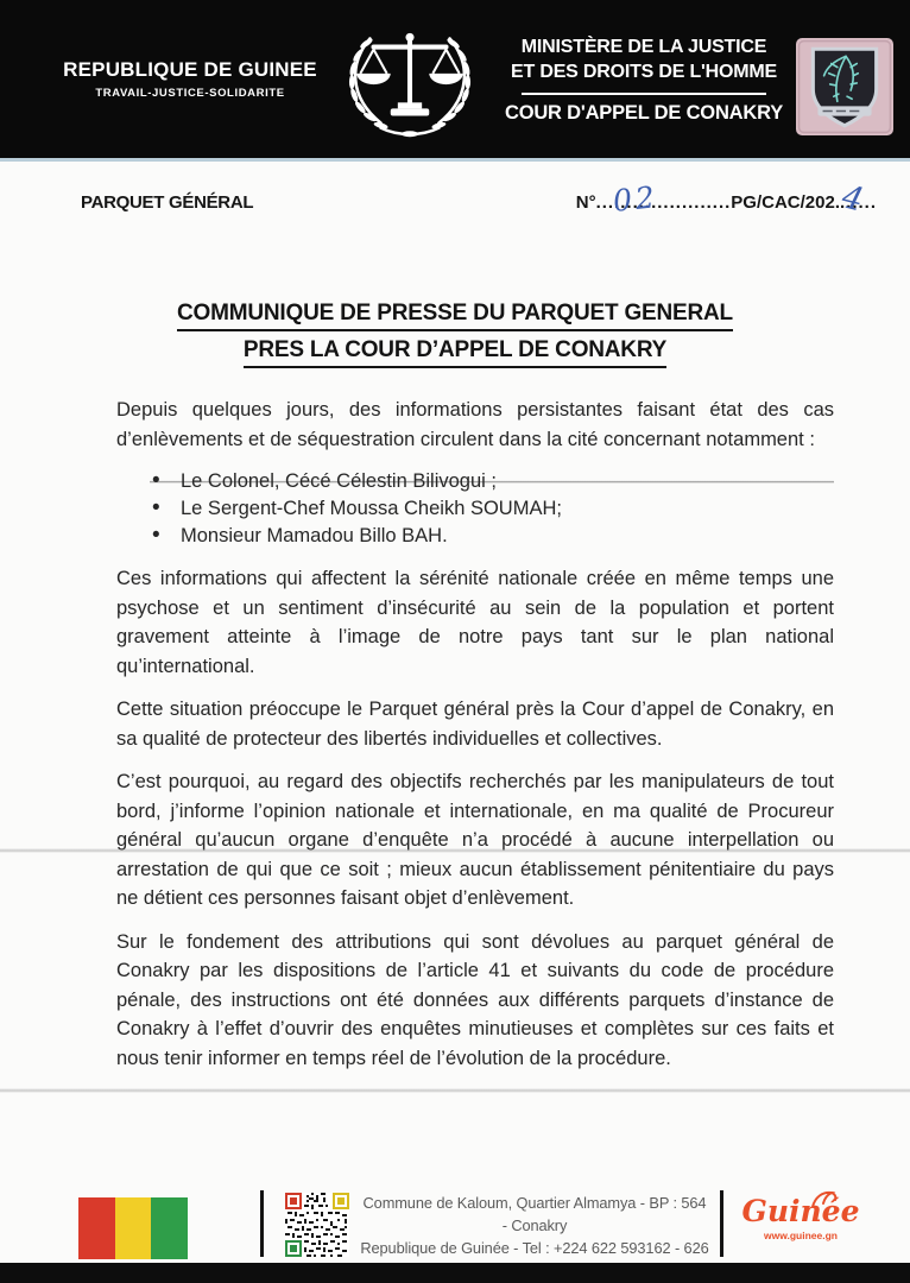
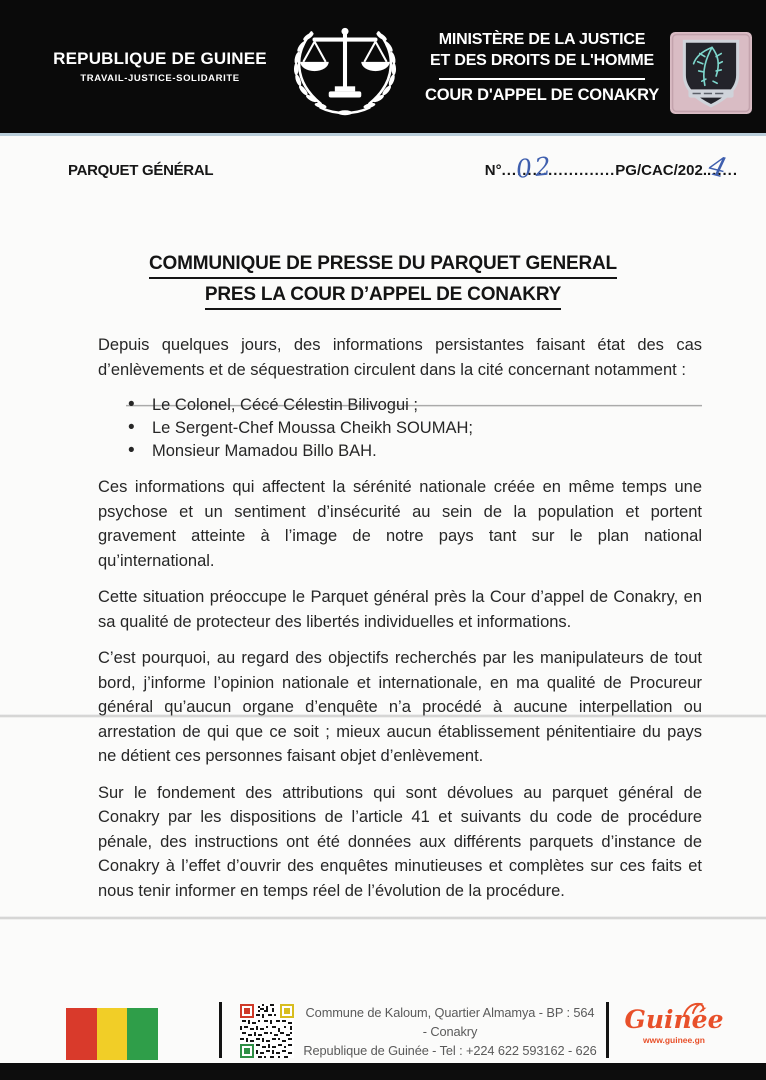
  REPUBLIQUE DE GUINEE
  TRAVAIL-JUSTICE-SOLIDARITE
  MINISTÈRE DE LA JUSTICE
  ET DES DROITS DE L'HOMME
  COUR D'APPEL DE CONAKRY
  PARQUET GÉNÉRAL
  N°......................
  PG/CAC/202.......
  COMMUNIQUE DE PRESSE DU PARQUET GENERAL
  PRES LA COUR D’APPEL DE CONAKRY
  Depuis quelques jours, des informations persistantes faisant état des cas d’enlèvements et de séquestration circulent dans la cité concernant notamment :
  Le Colonel, Cécé Célestin Bilivogui ;
  Le Sergent-Chef Moussa Cheikh SOUMAH;
  Monsieur Mamadou Billo BAH.
  Ces informations qui affectent la sérénité nationale créée en même temps une psychose et un sentiment d’insécurité au sein de la population et portent gravement atteinte à l’image de notre pays tant sur le plan national qu’international.
- Cette situation préoccupe le Parquet général près la Cour d’appel de Conakry, en sa qualité de protecteur des libertés individuelles et collectives.
+ Cette situation préoccupe le Parquet général près la Cour d’appel de Conakry, en sa qualité de protecteur des libertés individuelles et informations.
  C’est pourquoi, au regard des objectifs recherchés par les manipulateurs de tout bord, j’informe l’opinion nationale et internationale, en ma qualité de Procureur général qu’aucun organe d’enquête n’a procédé à aucune interpellation ou arrestation de qui que ce soit ; mieux aucun établissement pénitentiaire du pays ne détient ces personnes faisant objet d’enlèvement.
  Sur le fondement des attributions qui sont dévolues au parquet général de Conakry par les dispositions de l’article 41 et suivants du code de procédure pénale, des instructions ont été données aux différents parquets d’instance de Conakry à l’effet d’ouvrir des enquêtes minutieuses et complètes sur ces faits et nous tenir informer en temps réel de l’évolution de la procédure.
  Commune de Kaloum, Quartier Almamya - BP : 564 - Conakry
  Republique de Guinée - Tel : +224 622 593162 - 626
  Guinée
  www.guinee.gn
